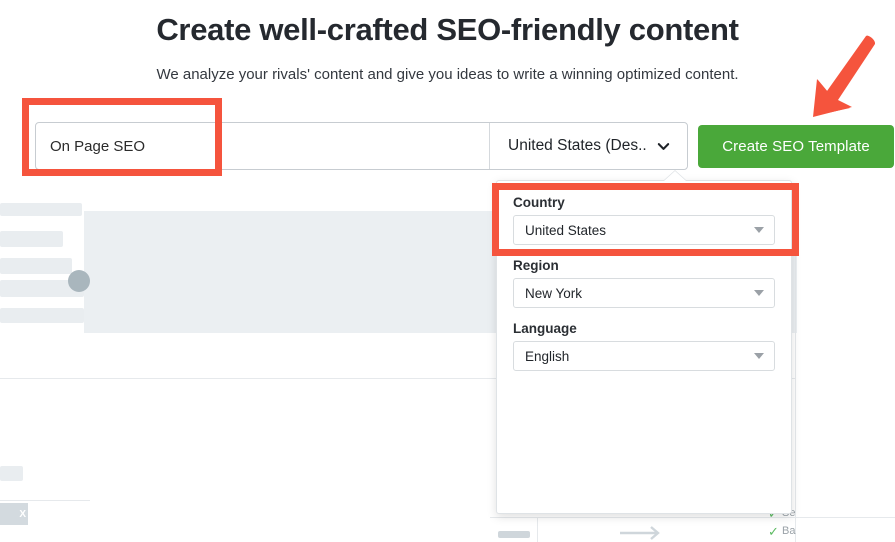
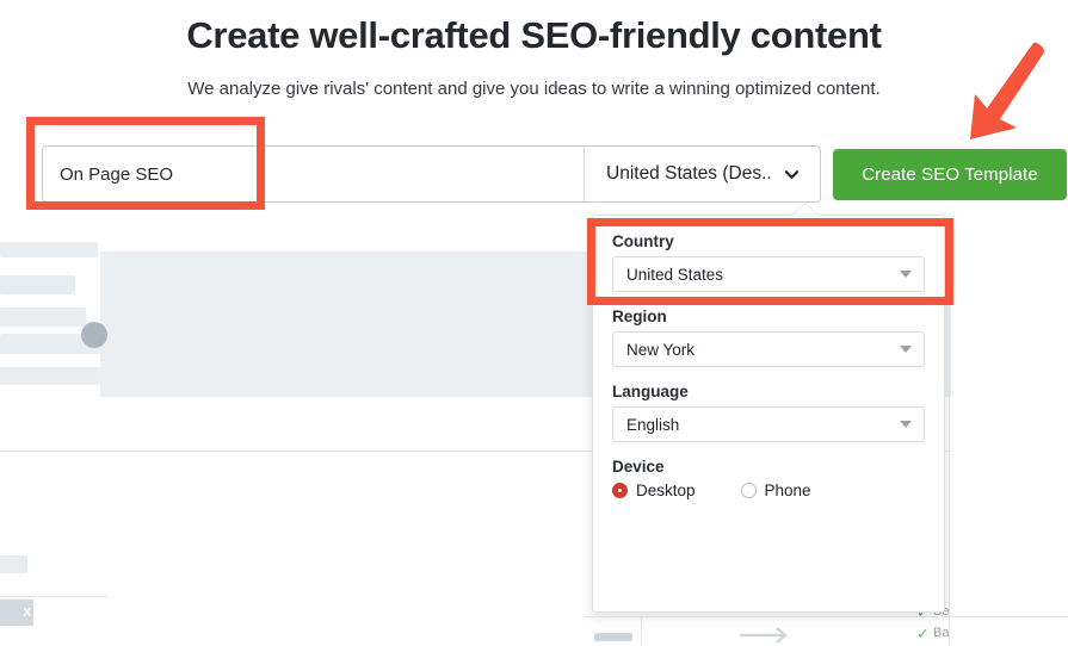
  Create well-crafted SEO-friendly content
- We analyze your rivals' content and give you ideas to write a winning optimized content.
+ We analyze give rivals' content and give you ideas to write a winning optimized content.
  X
  ✓
  Ba
  On Page SEO
  United States (Des..
  Create SEO Template
  Country
  United States
  Region
  New York
  Language
  English
+ Device
+ Desktop
+ Phone
